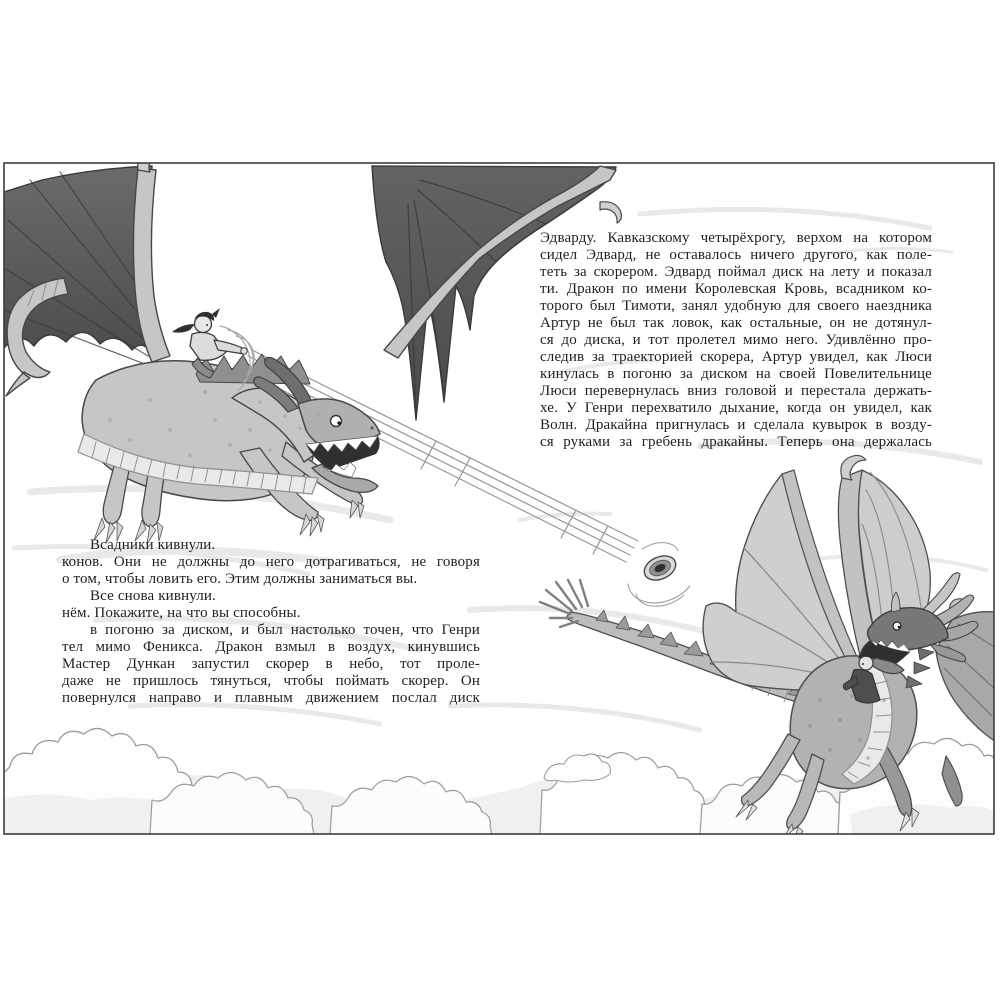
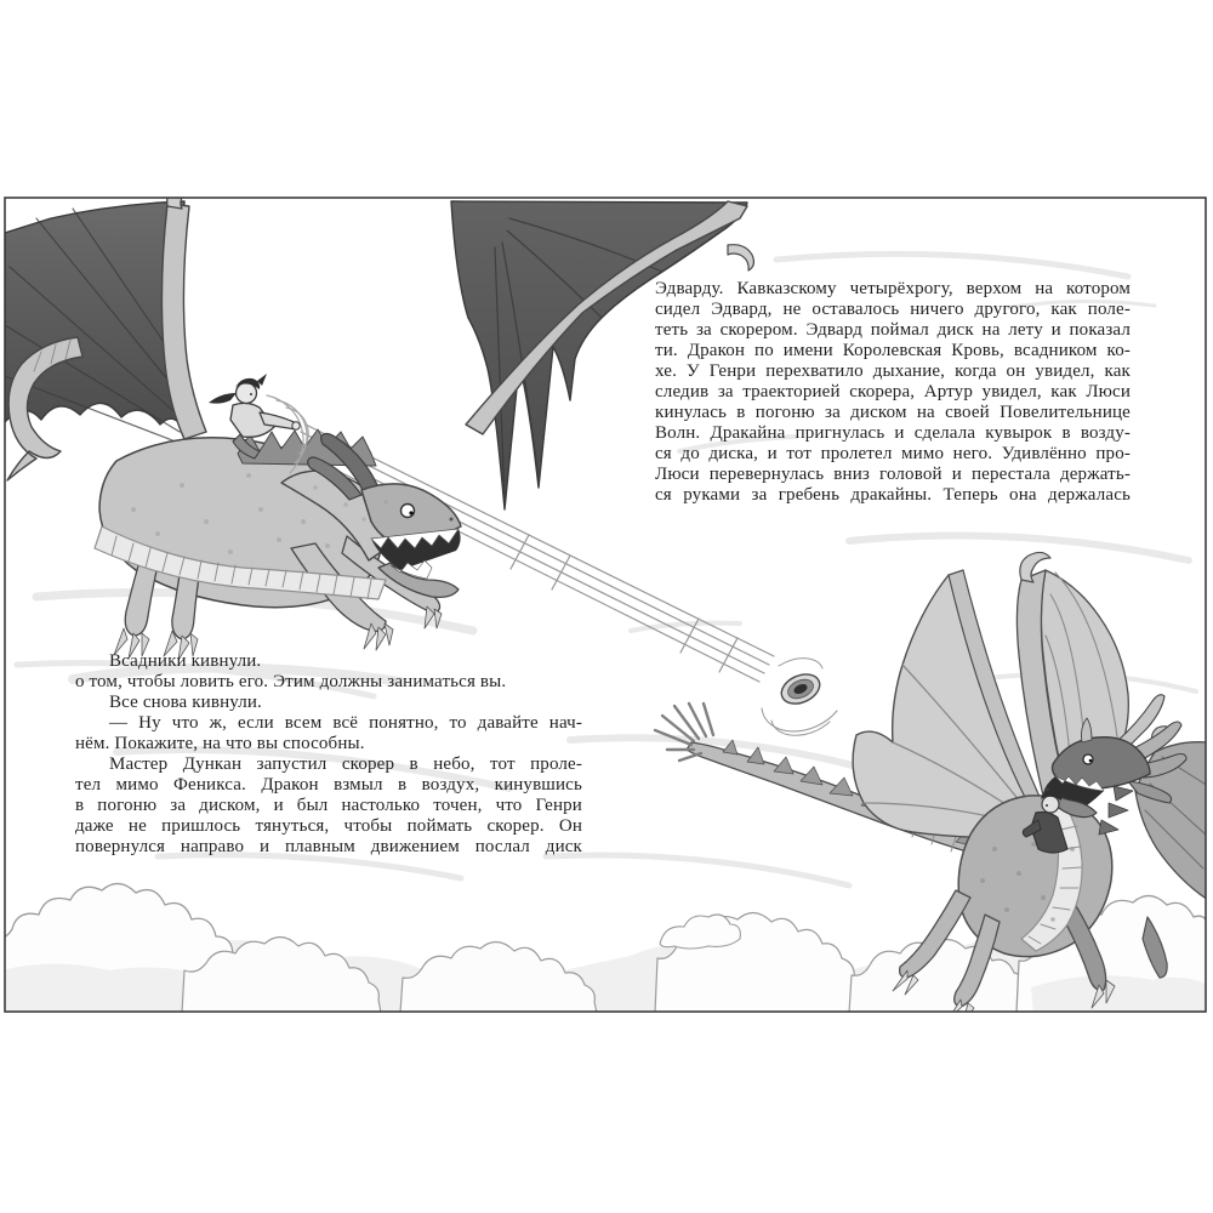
  Эдварду. Кавказскому четырёхрогу, верхом на котором
  сидел Эдвард, не оставалось ничего другого, как поле-
  теть за скорером. Эдвард поймал диск на лету и показал
  ти. Дракон по имени Королевская Кровь, всадником ко-
- торого был Тимоти, занял удобную для своего наездника
- Артур не был так ловок, как остальные, он не дотянул-
- ся до диска, и тот пролетел мимо него. Удивлённо про-
+ хе. У Генри перехватило дыхание, когда он увидел, как
  следив за траекторией скорера, Артур увидел, как Люси
  кинулась в погоню за диском на своей Повелительнице
- Люси перевернулась вниз головой и перестала держать-
+ Волн. Дракайна пригнулась и сделала кувырок в возду-
- хе. У Генри перехватило дыхание, когда он увидел, как
+ ся до диска, и тот пролетел мимо него. Удивлённо про-
- Волн. Дракайна пригнулась и сделала кувырок в возду-
+ Люси перевернулась вниз головой и перестала держать-
  ся руками за гребень дракайны. Теперь она держалась
  Всадники кивнули.
- конов. Они не должны до него дотрагиваться, не говоря
  о том, чтобы ловить его. Этим должны заниматься вы.
  Все снова кивнули.
+ — Ну что ж, если всем всё понятно, то давайте нач-
  нём. Покажите, на что вы способны.
- в погоню за диском, и был настолько точен, что Генри
+ Мастер Дункан запустил скорер в небо, тот проле-
  тел мимо Феникса. Дракон взмыл в воздух, кинувшись
- Мастер Дункан запустил скорер в небо, тот проле-
+ в погоню за диском, и был настолько точен, что Генри
  даже не пришлось тянуться, чтобы поймать скорер. Он
  повернулся направо и плавным движением послал диск
